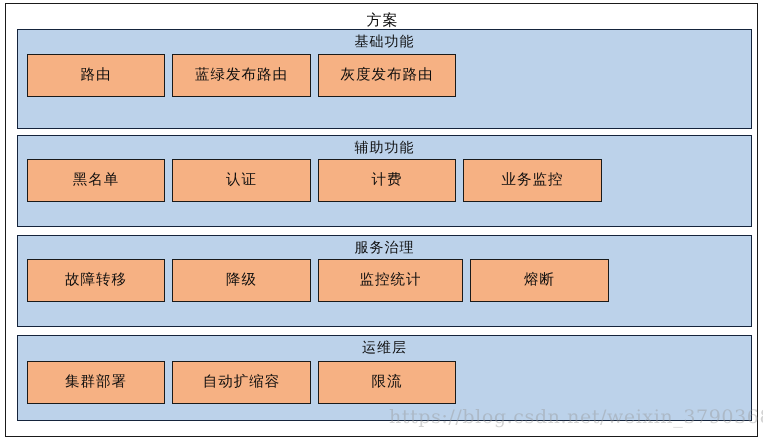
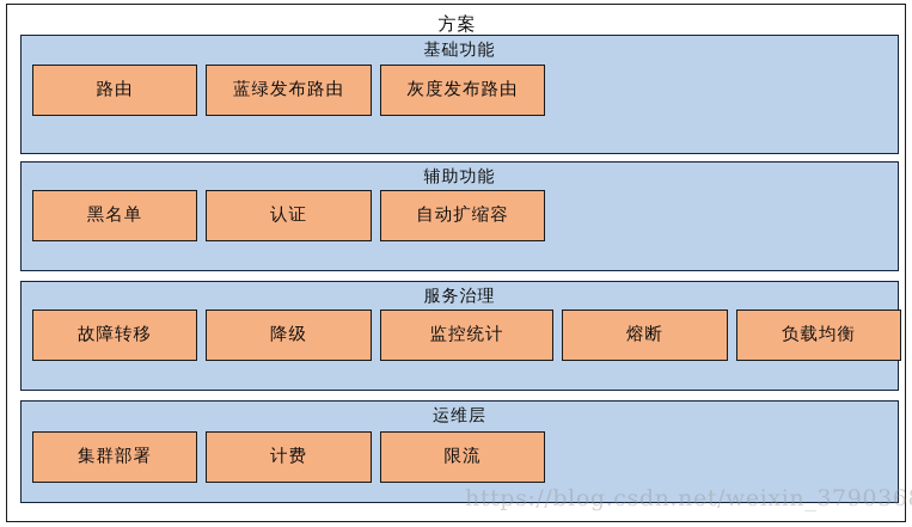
  方案
  基础功能
  路由
  蓝绿发布路由
  灰度发布路由
  辅助功能
  黑名单
  认证
- 计费
+ 自动扩缩容
- 业务监控
  服务治理
  故障转移
  降级
  监控统计
  熔断
+ 负载均衡
  运维层
  集群部署
- 自动扩缩容
+ 计费
  限流
  https://blog.csdn.net/weixin_379036
